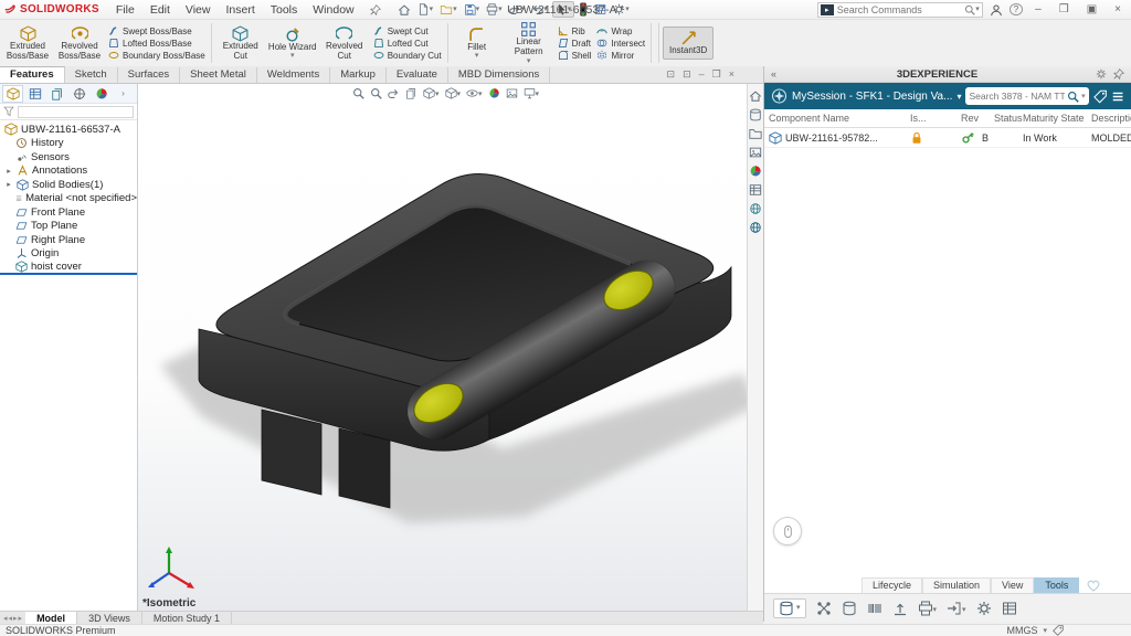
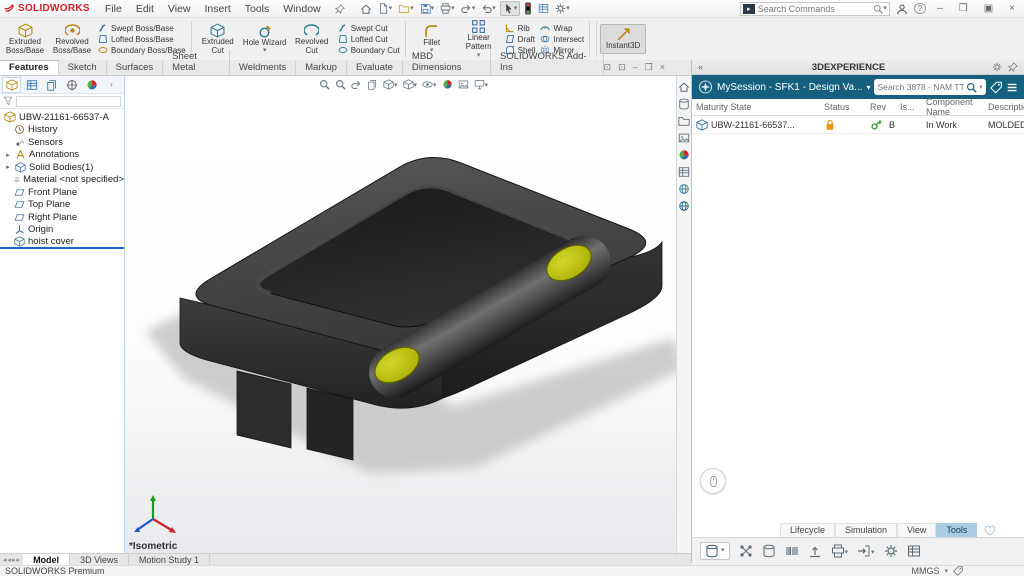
  SOLIDWORKS
  File
  Edit
  View
  Insert
  Tools
  Window
- UBW-21161-66537-A *
  Search Commands
  ?
  –
  ❒
  ▣
  ×
  Extruded Boss/Base
  Revolved Boss/Base
  Swept Boss/Base
  Lofted Boss/Base
  Boundary Boss/Base
  Extruded Cut
  Hole Wizard
  Revolved Cut
  Swept Cut
  Lofted Cut
  Boundary Cut
  Fillet
  Linear Pattern
  Rib
  Draft
  Shell
  Wrap
  Intersect
  Mirror
  Instant3D
  Features
  Sketch
  Surfaces
  Sheet Metal
  Weldments
  Markup
  Evaluate
  MBD Dimensions
+ SOLIDWORKS Add-Ins
  ⊡
  ⊡
  –
  ❒
  ×
  ›
  UBW-21161-66537-A
  History
  Sensors
  Annotations
  Solid Bodies(1)
  Material <not specified>
  Front Plane
  Top Plane
  Right Plane
  Origin
  hoist cover
  *Isometric
  «
  3DEXPERIENCE
  MySession - SFK1 - Design Va...
  ▾
  Search 3878 - NAM TT
- Component Name
+ Maturity State
- Is...
+ Status
  Rev
- Status
+ Is...
- Maturity State
+ Component Name
  Descripti
- UBW-21161-95782...
+ UBW-21161-66537...
  B
  In Work
  Lifecycle
  Simulation
  View
  Tools
  Model
  3D Views
  Motion Study 1
  SOLIDWORKS Premium
  MMGS
